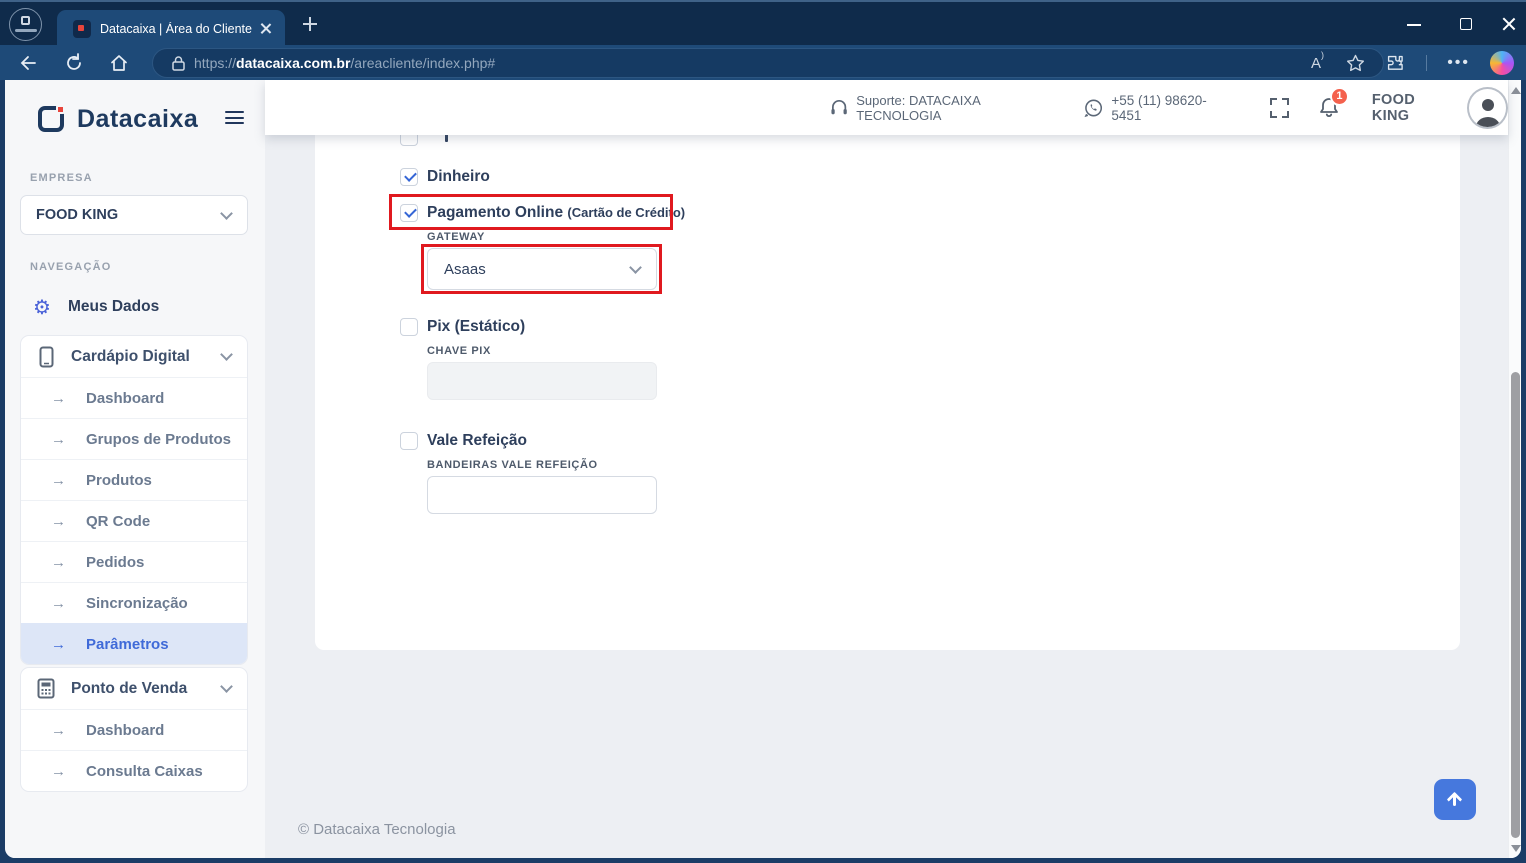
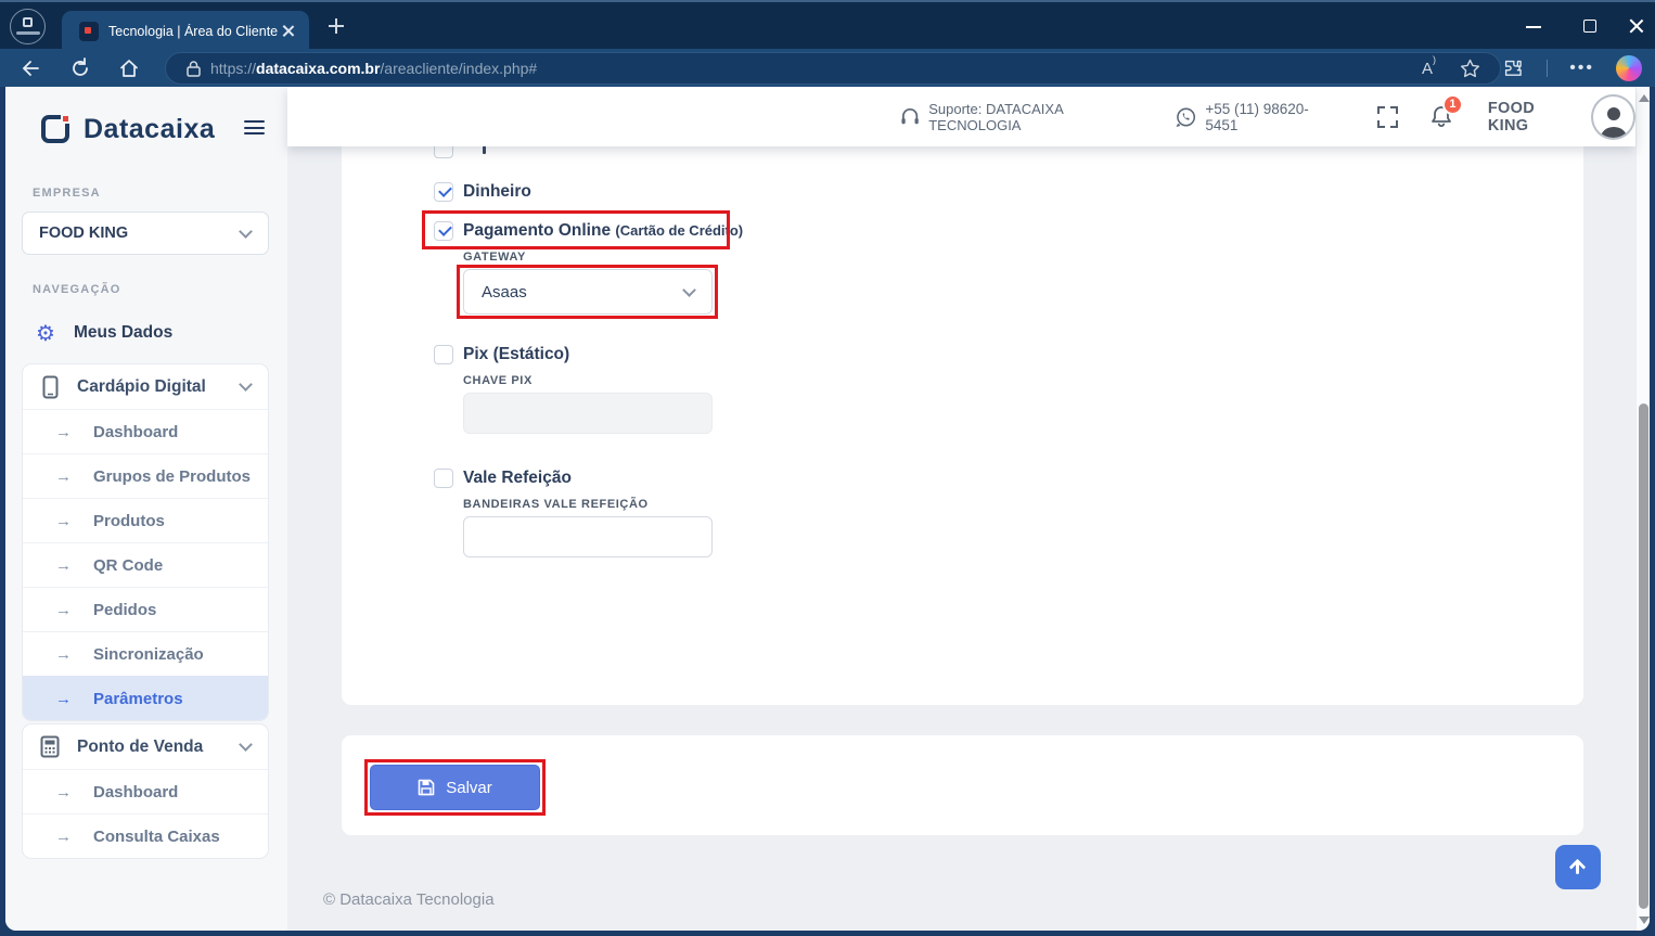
- Datacaixa | Área do Cliente
+ Tecnologia | Área do Cliente
  https://datacaixa.com.br/areacliente/index.php#
  A)
  •••
  Datacaixa
  EMPRESA
  FOOD KING
  NAVEGAÇÃO
  ⚙
  Meus Dados
  Cardápio Digital
  →
  Dashboard
  →
  Grupos de Produtos
  →
  Produtos
  →
  QR Code
  →
  Pedidos
  →
  Sincronização
  →
  Parâmetros
  Ponto de Venda
  →
  Dashboard
  →
  Consulta Caixas
  Suporte: DATACAIXA TECNOLOGIA
  +55 (11) 98620-5451
  1
  FOOD KING
  Dinheiro
  Pagamento Online (Cartão de Crédito)
  GATEWAY
  Asaas
  Pix (Estático)
  CHAVE PIX
  Vale Refeição
  BANDEIRAS VALE REFEIÇÃO
+ Salvar
  © Datacaixa Tecnologia
